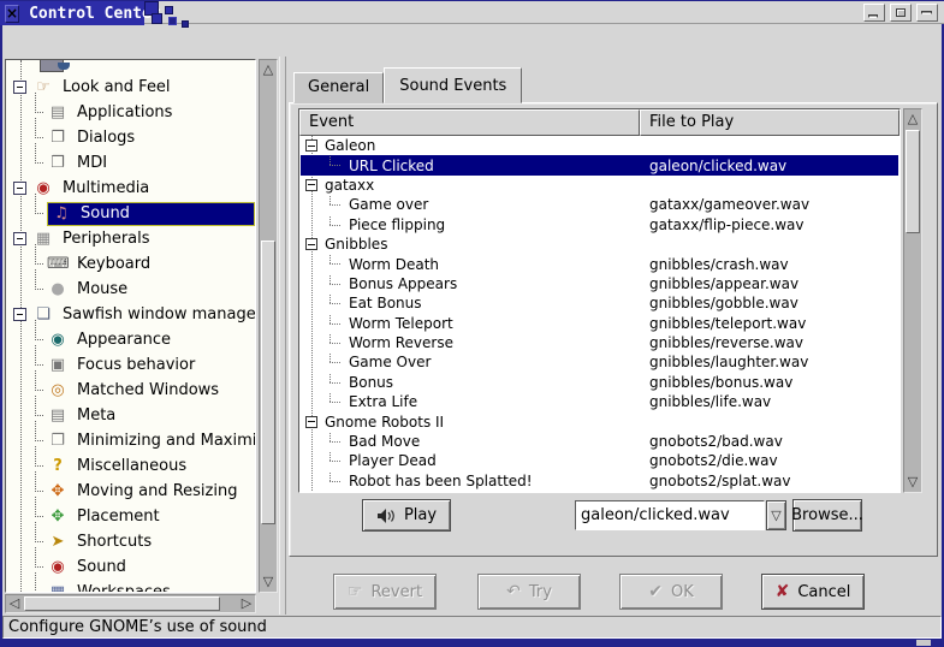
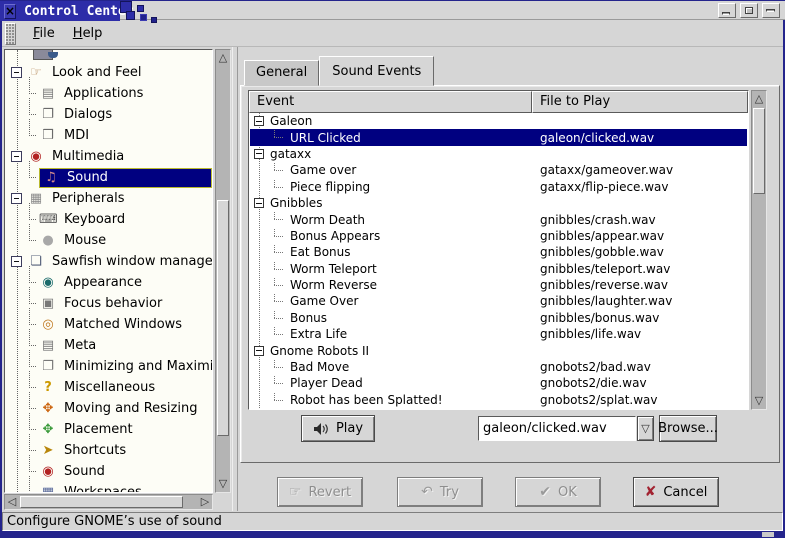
  ×
  Control Cent
+ File
+ Help
  ☞
  Look and Feel
  ▤
  Applications
  ❐
  Dialogs
  ❒
  MDI
  ◉
  Multimedia
  ♫
  Sound
  ▦
  Peripherals
  ⌨
  Keyboard
  ●
  Mouse
  ❏
  Sawfish window manage
  ◉
  Appearance
  ▣
  Focus behavior
  ◎
  Matched Windows
  ▤
  Meta
  ❐
  Minimizing and Maximi
  ?
  Miscellaneous
  ✥
  Moving and Resizing
  ✥
  Placement
  ➤
  Shortcuts
  ◉
  Sound
  △
  ▽
  ◁
  ▷
  General
  Sound Events
  Event
  File to Play
  Galeon
  URL Clicked
  galeon/clicked.wav
  gataxx
  Game over
  gataxx/gameover.wav
  Piece flipping
  gataxx/flip-piece.wav
  Gnibbles
  Worm Death
  gnibbles/crash.wav
  Bonus Appears
  gnibbles/appear.wav
  Eat Bonus
  gnibbles/gobble.wav
  Worm Teleport
  gnibbles/teleport.wav
  Worm Reverse
  gnibbles/reverse.wav
  Game Over
  gnibbles/laughter.wav
  Bonus
  gnibbles/bonus.wav
  Extra Life
  gnibbles/life.wav
  Gnome Robots II
  Bad Move
  gnobots2/bad.wav
  Player Dead
  gnobots2/die.wav
  Robot has been Splatted!
  gnobots2/splat.wav
  △
  ▽
  Play
  galeon/clicked.wav
  ▽
  Browse...
  ☞
  Revert
  ↶
  Try
  ✔
  OK
  ✘
  Cancel
  Configure GNOME’s use of sound
